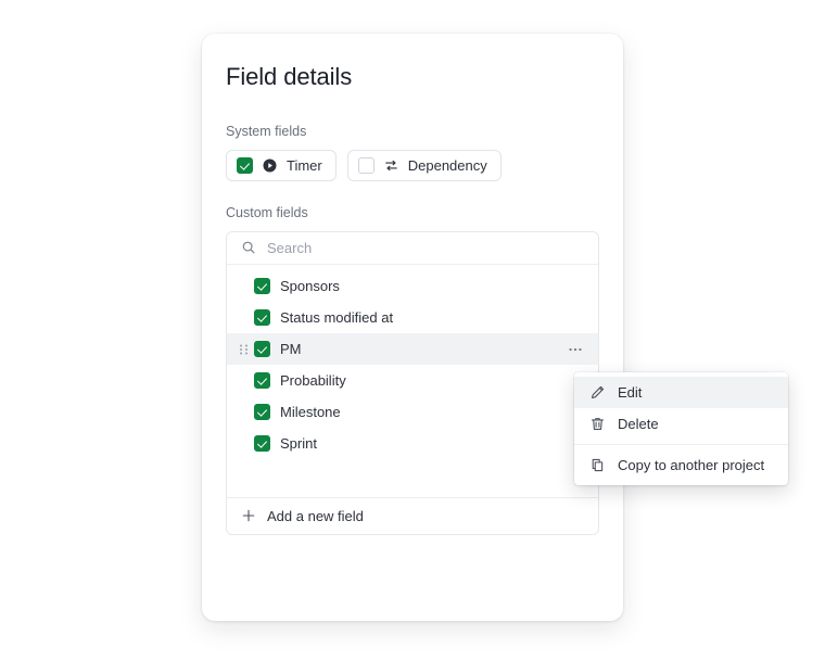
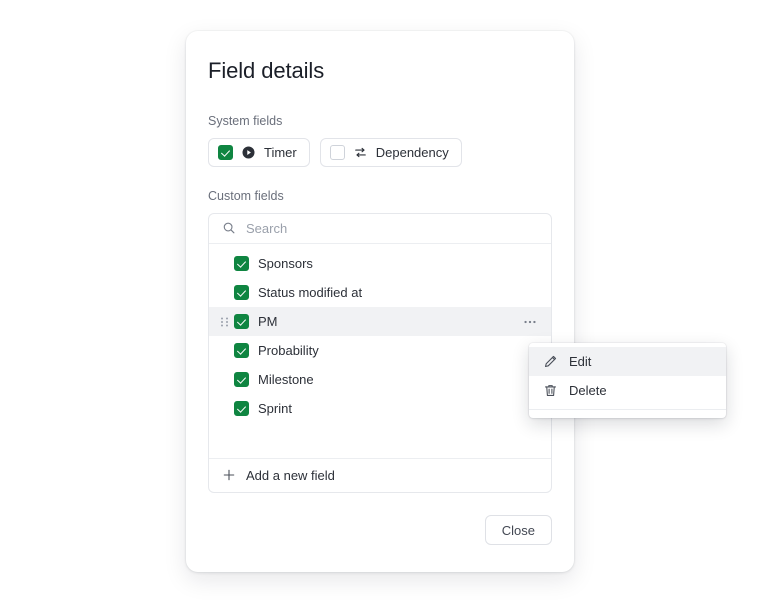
  Field details
  System fields
  Timer
  Dependency
  Custom fields
  Search
  Sponsors
  Status modified at
  PM
  Probability
  Milestone
  Sprint
  Add a new field
+ Close
  Edit
  Delete
- Copy to another project
